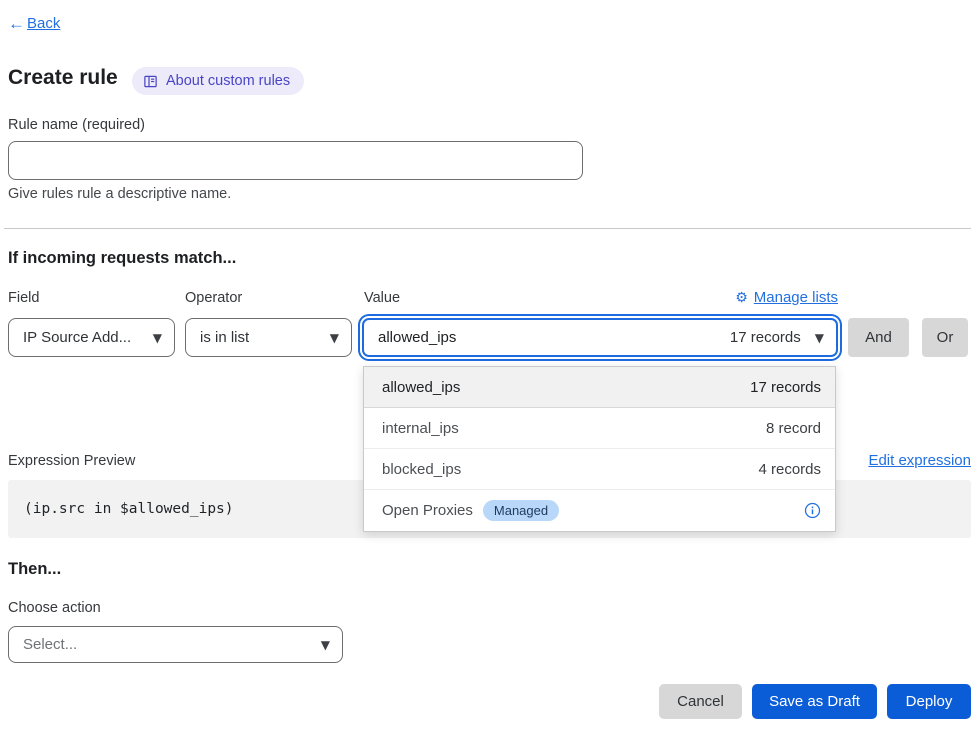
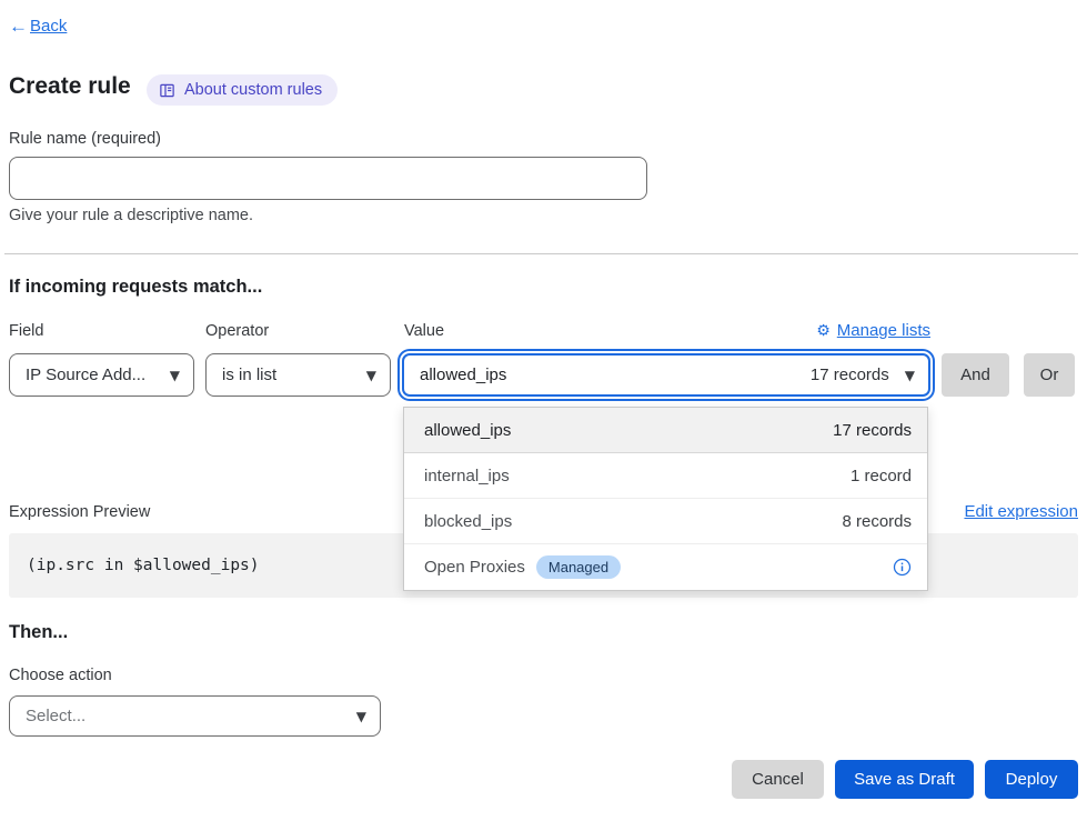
  ←
  Back
  Create rule
  About custom rules
  Rule name (required)
- Give rules rule a descriptive name.
+ Give your rule a descriptive name.
  If incoming requests match...
  Field
  Operator
  Value
  ⚙
  Manage lists
  IP Source Add...
  ▼
  is in list
  ▼
  allowed_ips
  17 records
  ▼
  And
  Or
  allowed_ips
  17 records
  internal_ips
- 8 record
+ 1 record
  blocked_ips
- 4 records
+ 8 records
  Open Proxies
  Managed
  Expression Preview
  Edit expression
  (ip.src in $allowed_ips)
  Then...
  Choose action
  Select...
  ▼
  Cancel
  Save as Draft
  Deploy
